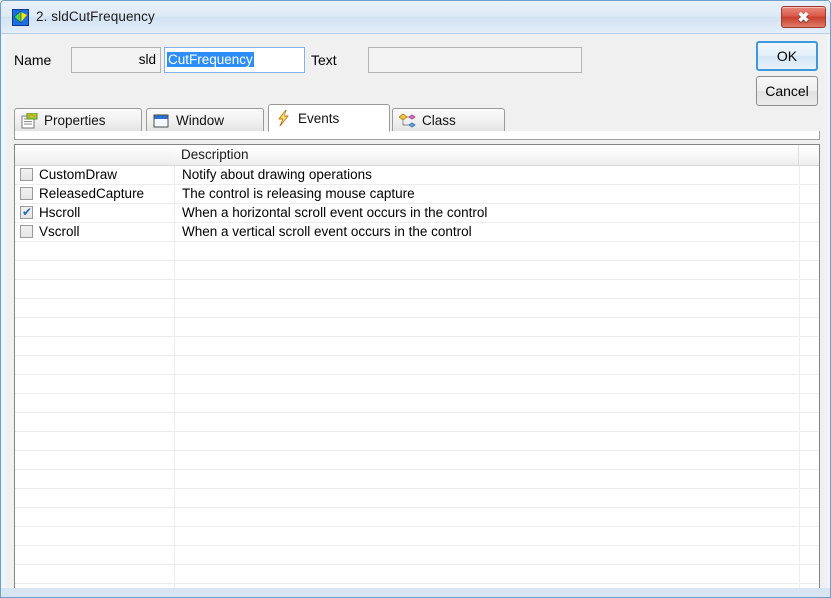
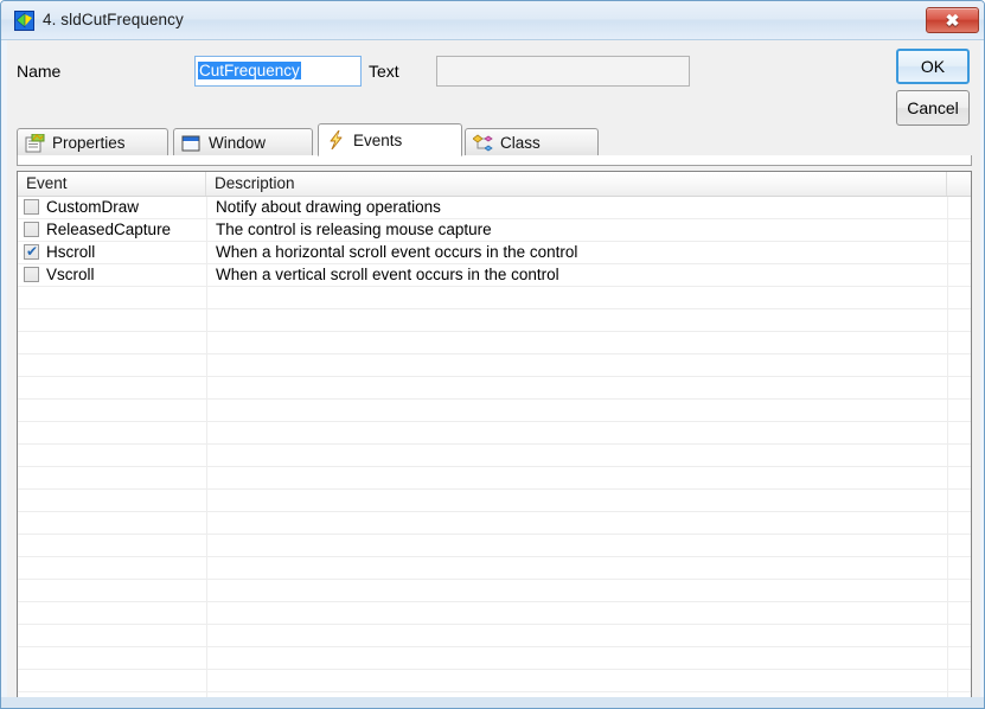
- 2. sldCutFrequency
+ 4. sldCutFrequency
  ✖
  Name
- sld
  CutFrequency
  Text
  OK
  Cancel
  Properties
  Window
  Events
  Class
+ Event
  Description
  CustomDraw
  Notify about drawing operations
  ReleasedCapture
  The control is releasing mouse capture
  ✔
  Hscroll
  When a horizontal scroll event occurs in the control
  Vscroll
  When a vertical scroll event occurs in the control
